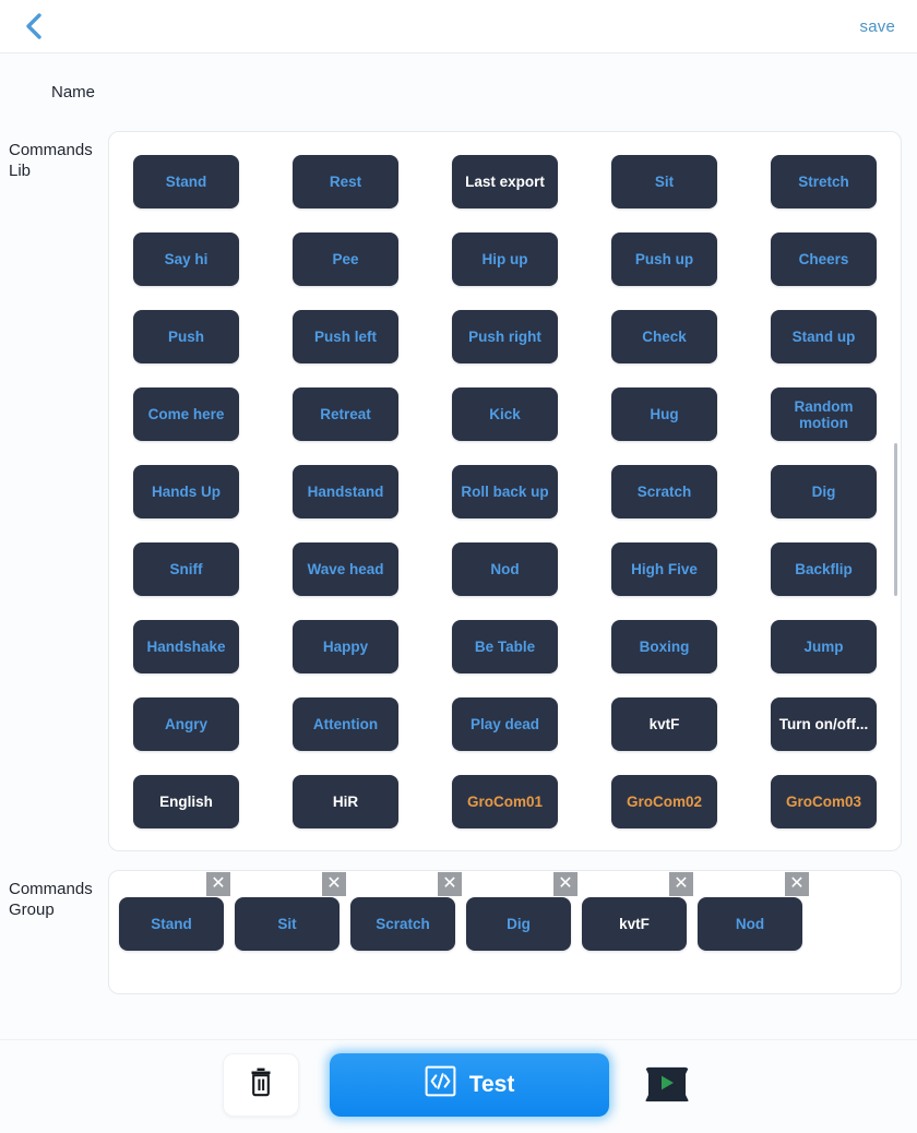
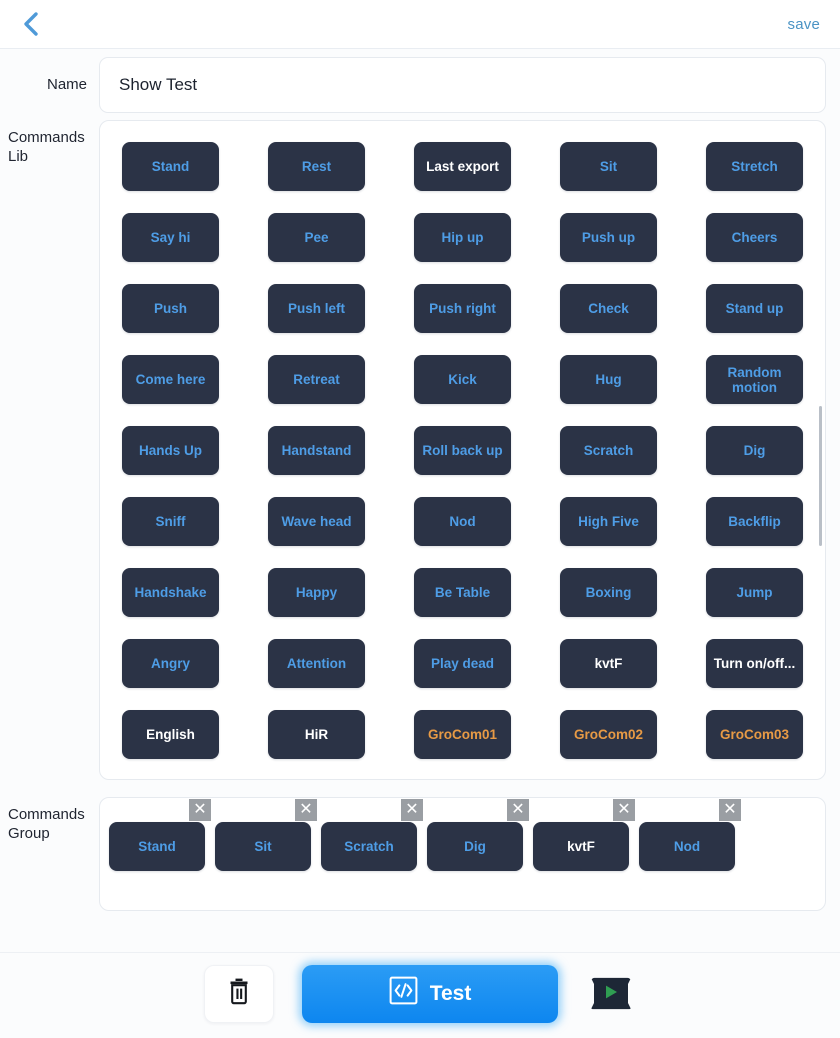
  save
  Name
+ Show Test
  Commands Lib
  Stand
  Rest
  Last export
  Sit
  Stretch
  Say hi
  Pee
  Hip up
  Push up
  Cheers
  Push
  Push left
  Push right
  Check
  Stand up
  Come here
  Retreat
  Kick
  Hug
  Random motion
  Hands Up
  Handstand
  Roll back up
  Scratch
  Dig
  Sniff
  Wave head
  Nod
  High Five
  Backflip
  Handshake
  Happy
  Be Table
  Boxing
  Jump
  Angry
  Attention
  Play dead
  kvtF
  Turn on/off...
  English
  HiR
  GroCom01
  GroCom02
  GroCom03
  Commands Group
  ✕
  Stand
  ✕
  Sit
  ✕
  Scratch
  ✕
  Dig
  ✕
  kvtF
  ✕
  Nod
  Test
